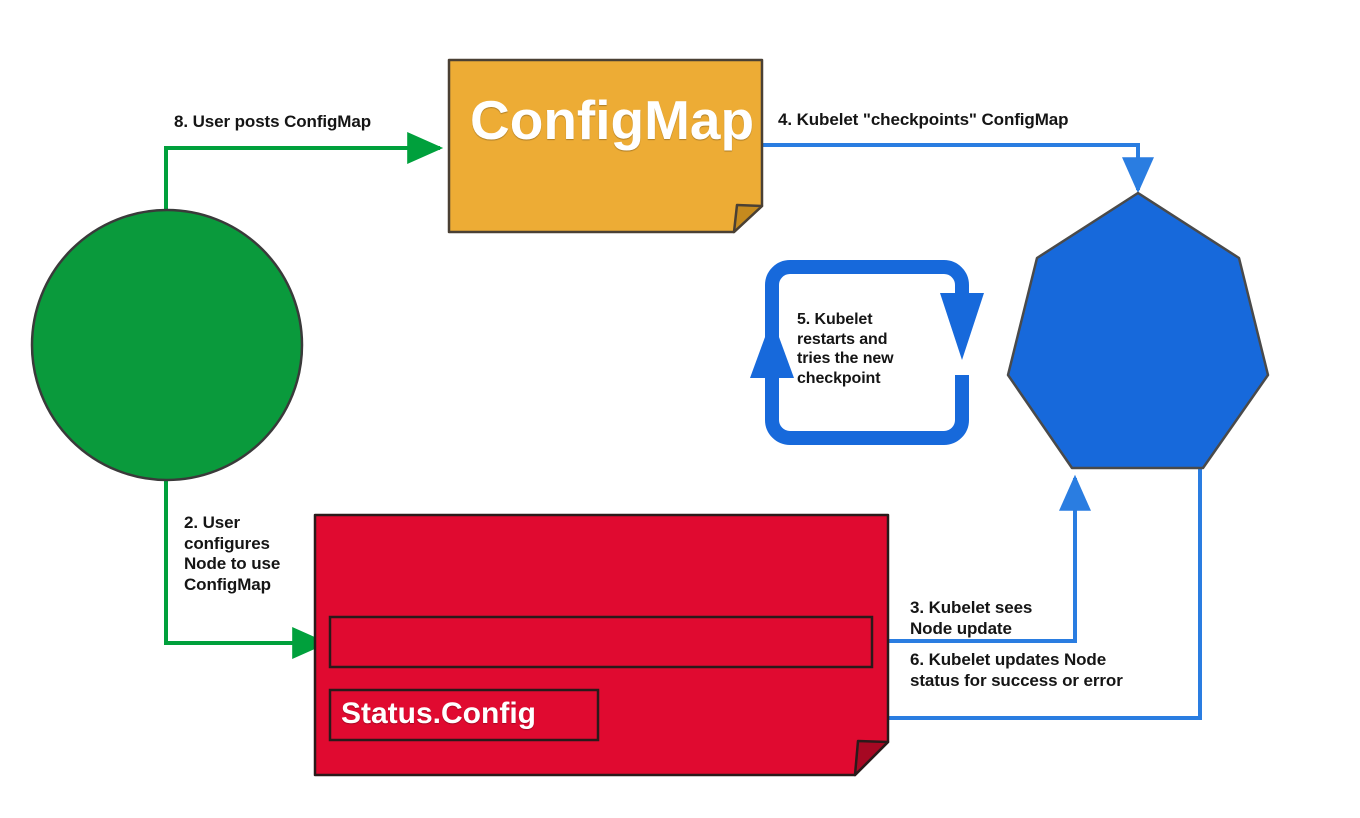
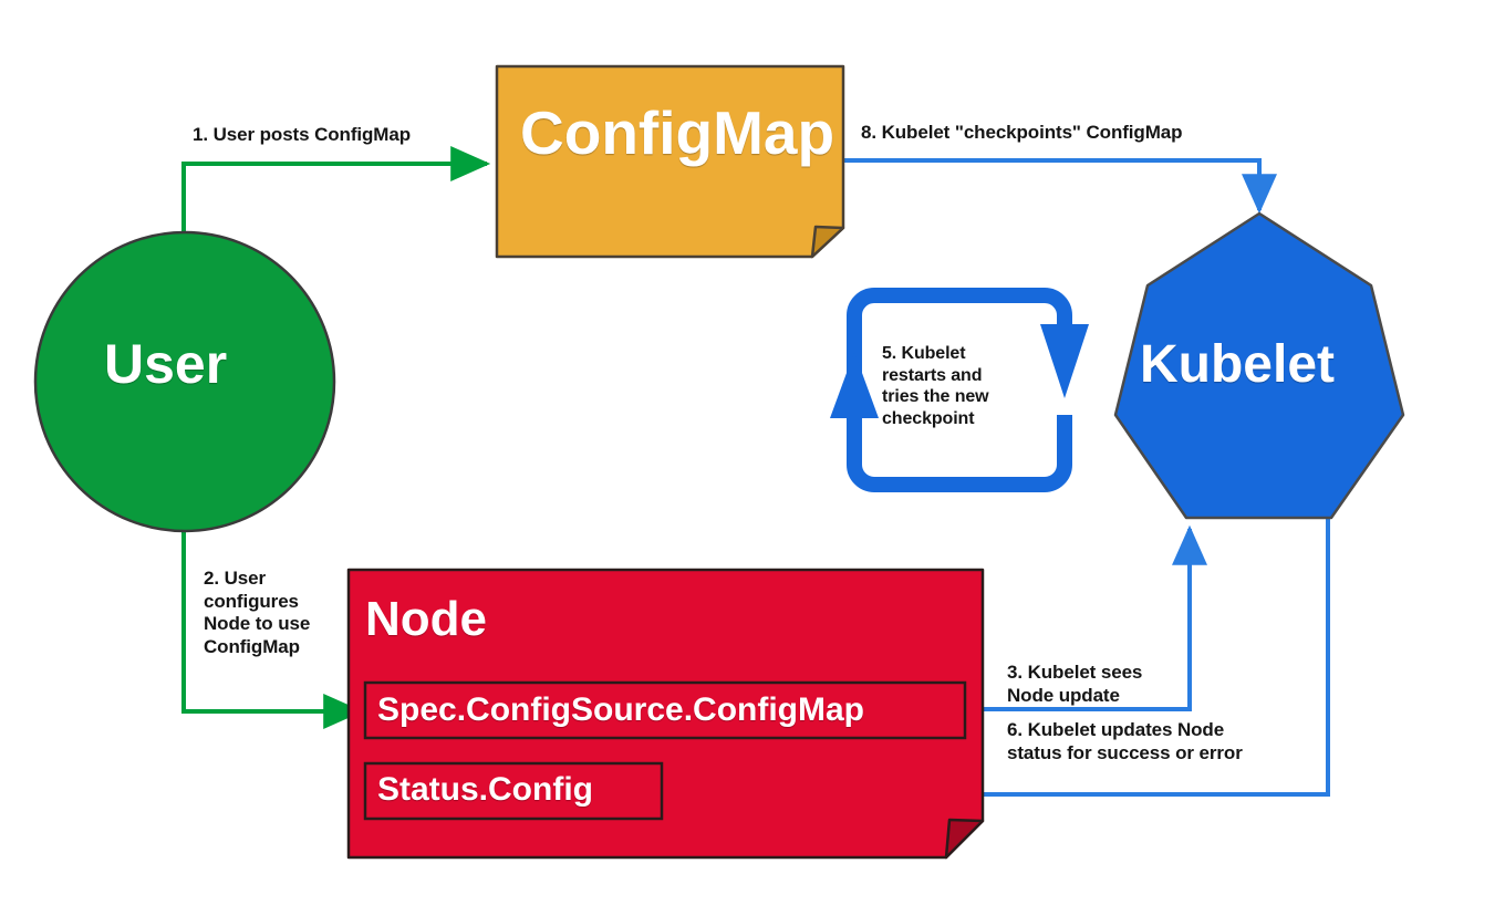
+ User
  ConfigMap
+ Kubelet
+ Node
+ Spec.ConfigSource.ConfigMap
  Status.Config
- 8. User posts ConfigMap
+ 1. User posts ConfigMap
  2. User
  configures
  Node to use
  ConfigMap
  3. Kubelet sees
  Node update
- 4. Kubelet "checkpoints" ConfigMap
+ 8. Kubelet "checkpoints" ConfigMap
  5. Kubelet
  restarts and
  tries the new
  checkpoint
  6. Kubelet updates Node
  status for success or error
